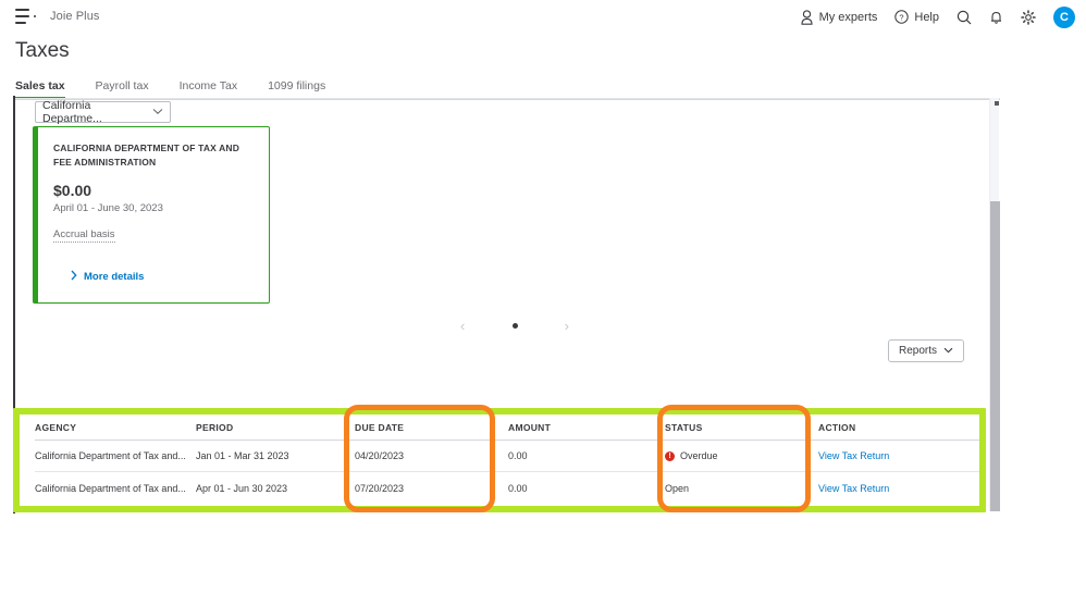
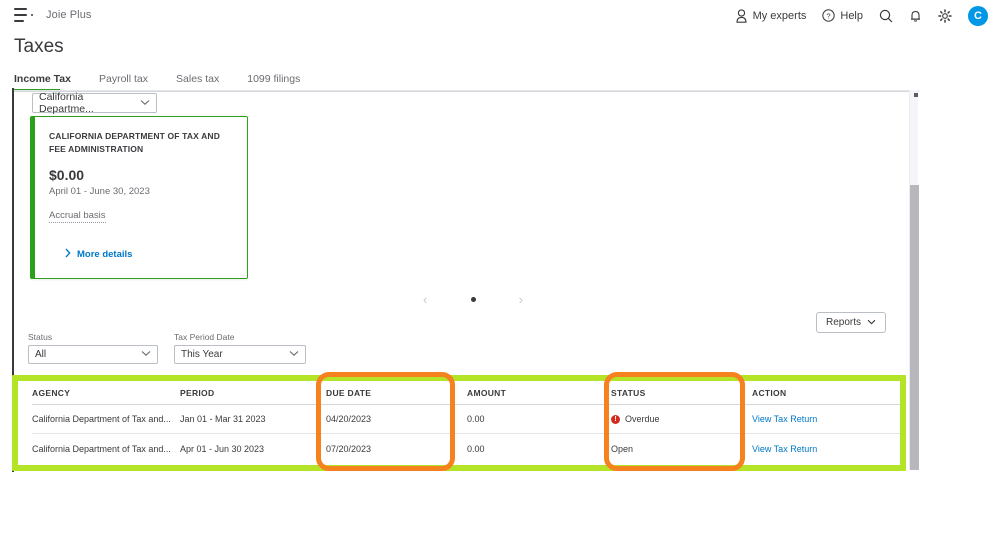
  Joie Plus
  My experts
  ?
  Help
  C
  Taxes
- Sales tax
+ Income Tax
  Payroll tax
- Income Tax
+ Sales tax
  1099 filings
  California Departme...
  CALIFORNIA DEPARTMENT OF TAX AND FEE ADMINISTRATION
  $0.00
  April 01 - June 30, 2023
  Accrual basis
  More details
  ‹
  ›
  Reports
+ Status
+ All
+ Tax Period Date
+ This Year
  AGENCY
  PERIOD
  DUE DATE
  AMOUNT
  STATUS
  ACTION
  California Department of Tax and...
  Jan 01 - Mar 31 2023
  04/20/2023
  0.00
  Overdue
  View Tax Return
  California Department of Tax and...
  Apr 01 - Jun 30 2023
  07/20/2023
  0.00
  Open
  View Tax Return
